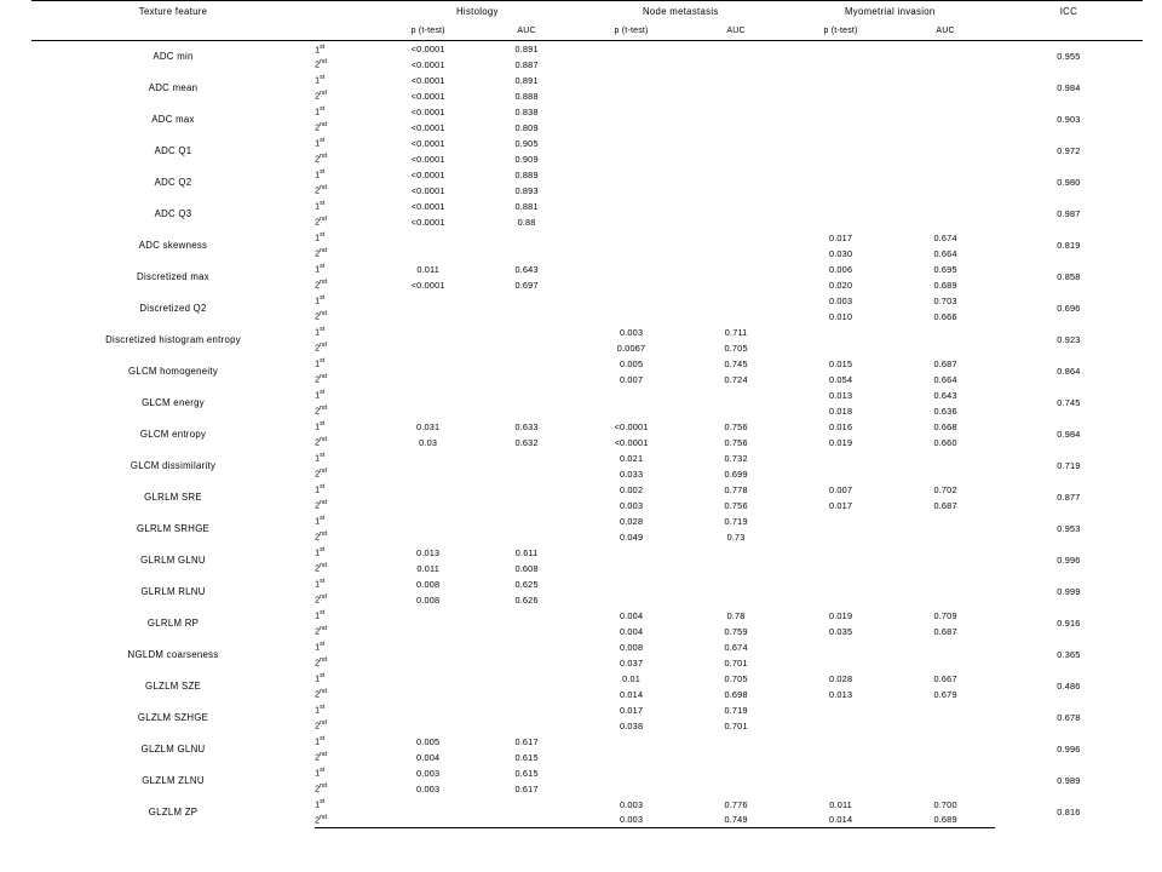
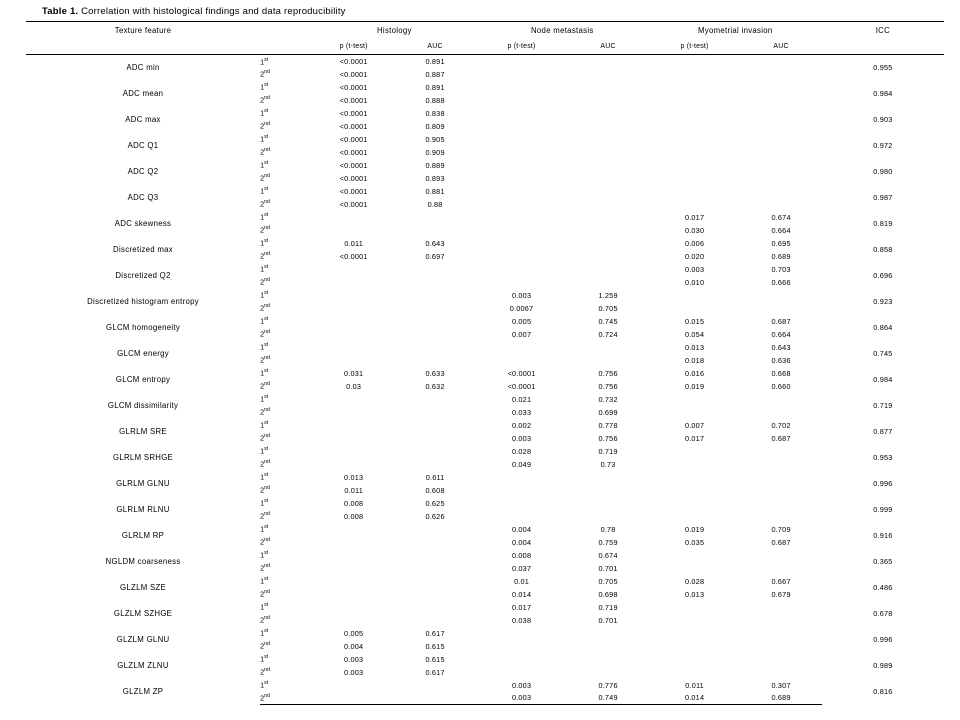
+ Table 1. Correlation with histological findings and data reproducibility
  Texture feature		Histology	Node metastasis	Myometrial invasion	ICC
  ADC min	1	<0.0001	0.891					0.955
  2	<0.0001	0.887
  ADC mean	1	<0.0001	0.891					0.984
  2	<0.0001	0.888
  ADC max	1	<0.0001	0.838					0.903
  2	<0.0001	0.809
  ADC Q1	1	<0.0001	0.905					0.972
  2	<0.0001	0.909
  ADC Q2	1	<0.0001	0.889					0.980
  2	<0.0001	0.893
  ADC Q3	1	<0.0001	0.881					0.987
  2	<0.0001	0.88
  ADC skewness	1					0.017	0.674	0.819
  2					0.030	0.664
  Discretized max	1	0.011	0.643			0.006	0.695	0.858
  2	<0.0001	0.697			0.020	0.689
  Discretized Q2	1					0.003	0.703	0.696
  2					0.010	0.666
- Discretized histogram entropy	1			0.003	0.711			0.923
+ Discretized histogram entropy	1			0.003	1.259			0.923
  2			0.0067	0.705
  GLCM homogeneity	1			0.005	0.745	0.015	0.687	0.864
  2			0.007	0.724	0.054	0.664
  GLCM energy	1					0.013	0.643	0.745
  2					0.018	0.636
  GLCM entropy	1	0.031	0.633	<0.0001	0.756	0.016	0.668	0.984
  2	0.03	0.632	<0.0001	0.756	0.019	0.660
  GLCM dissimilarity	1			0.021	0.732			0.719
  2			0.033	0.699
  GLRLM SRE	1			0.002	0.778	0.007	0.702	0.877
  2			0.003	0.756	0.017	0.687
  GLRLM SRHGE	1			0.028	0.719			0.953
  2			0.049	0.73
  GLRLM GLNU	1	0.013	0.611					0.996
  2	0.011	0.608
  GLRLM RLNU	1	0.008	0.625					0.999
  2	0.008	0.626
  GLRLM RP	1			0.004	0.78	0.019	0.709	0.916
  2			0.004	0.759	0.035	0.687
  NGLDM coarseness	1			0.008	0.674			0.365
  2			0.037	0.701
  GLZLM SZE	1			0.01	0.705	0.028	0.667	0.486
  2			0.014	0.698	0.013	0.679
  GLZLM SZHGE	1			0.017	0.719			0.678
  2			0.038	0.701
  GLZLM GLNU	1	0.005	0.617					0.996
  2	0.004	0.615
  GLZLM ZLNU	1	0.003	0.615					0.989
  2	0.003	0.617
- GLZLM ZP	1			0.003	0.776	0.011	0.700	0.816
+ GLZLM ZP	1			0.003	0.776	0.011	0.307	0.816
  2			0.003	0.749	0.014	0.689
